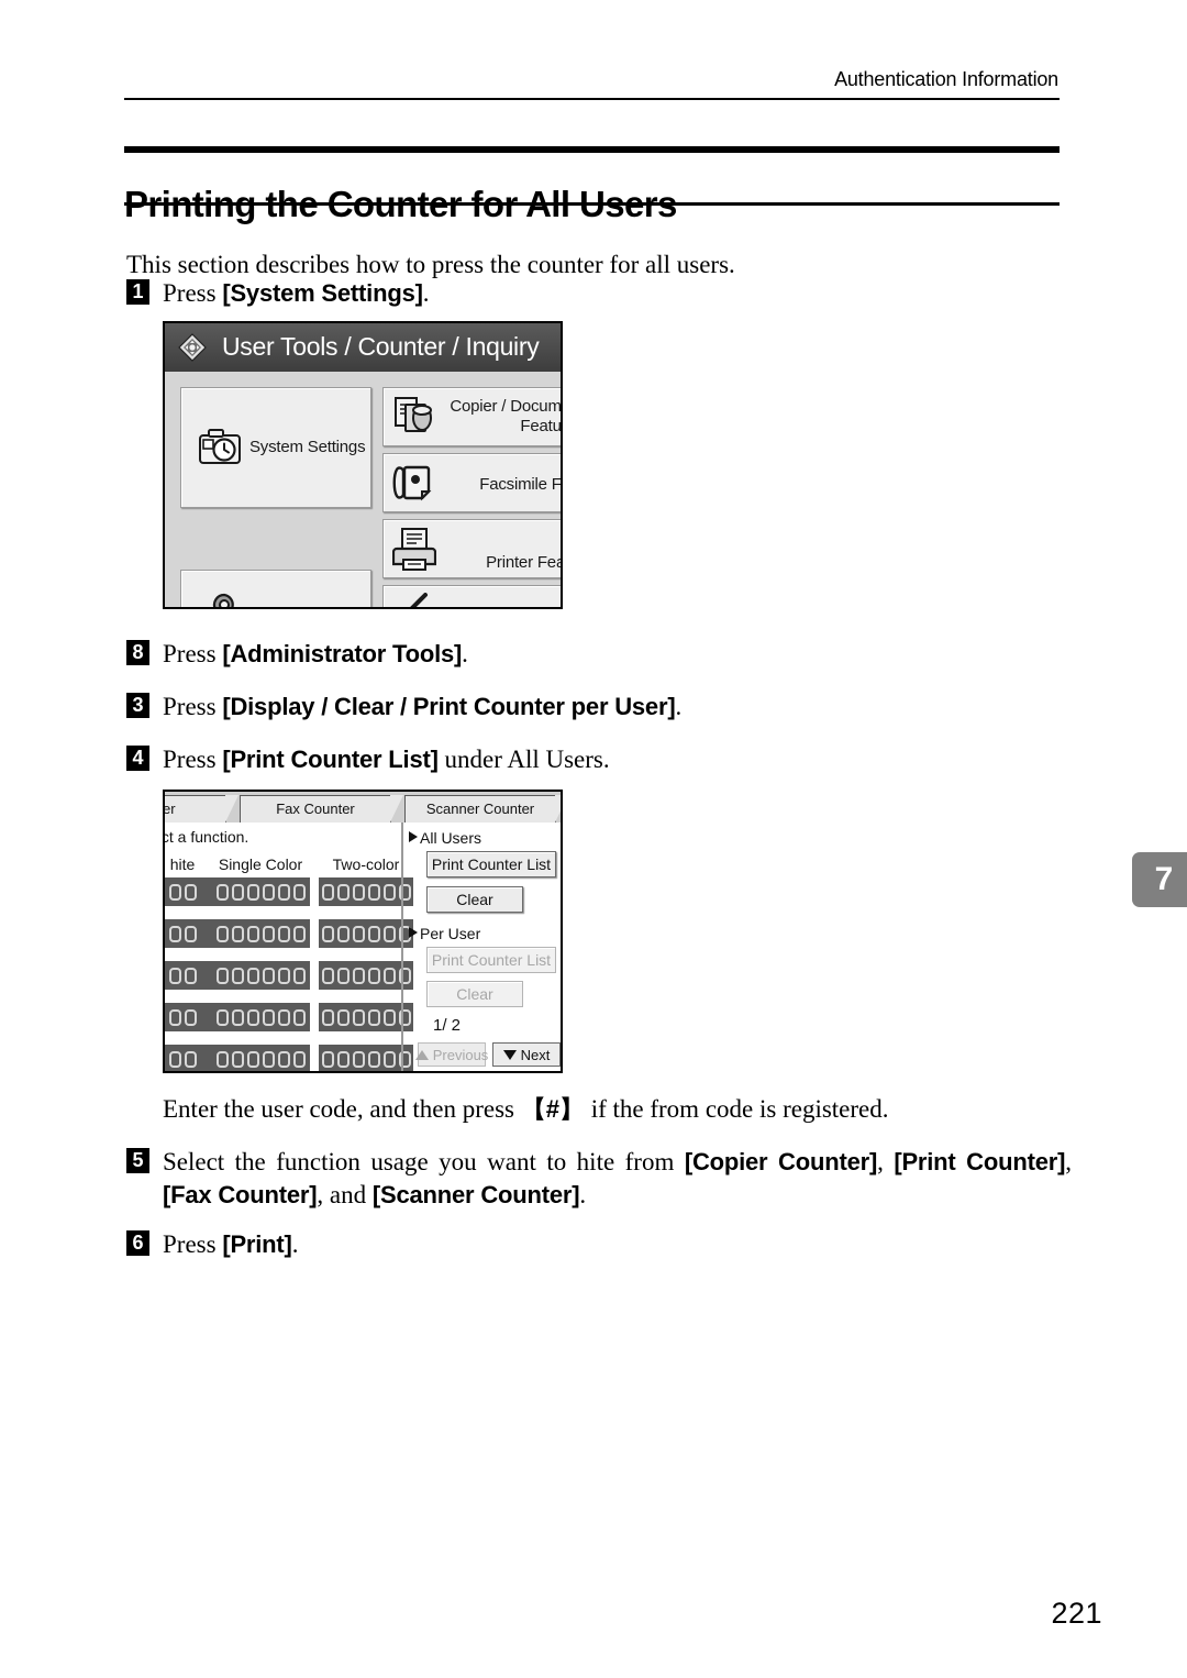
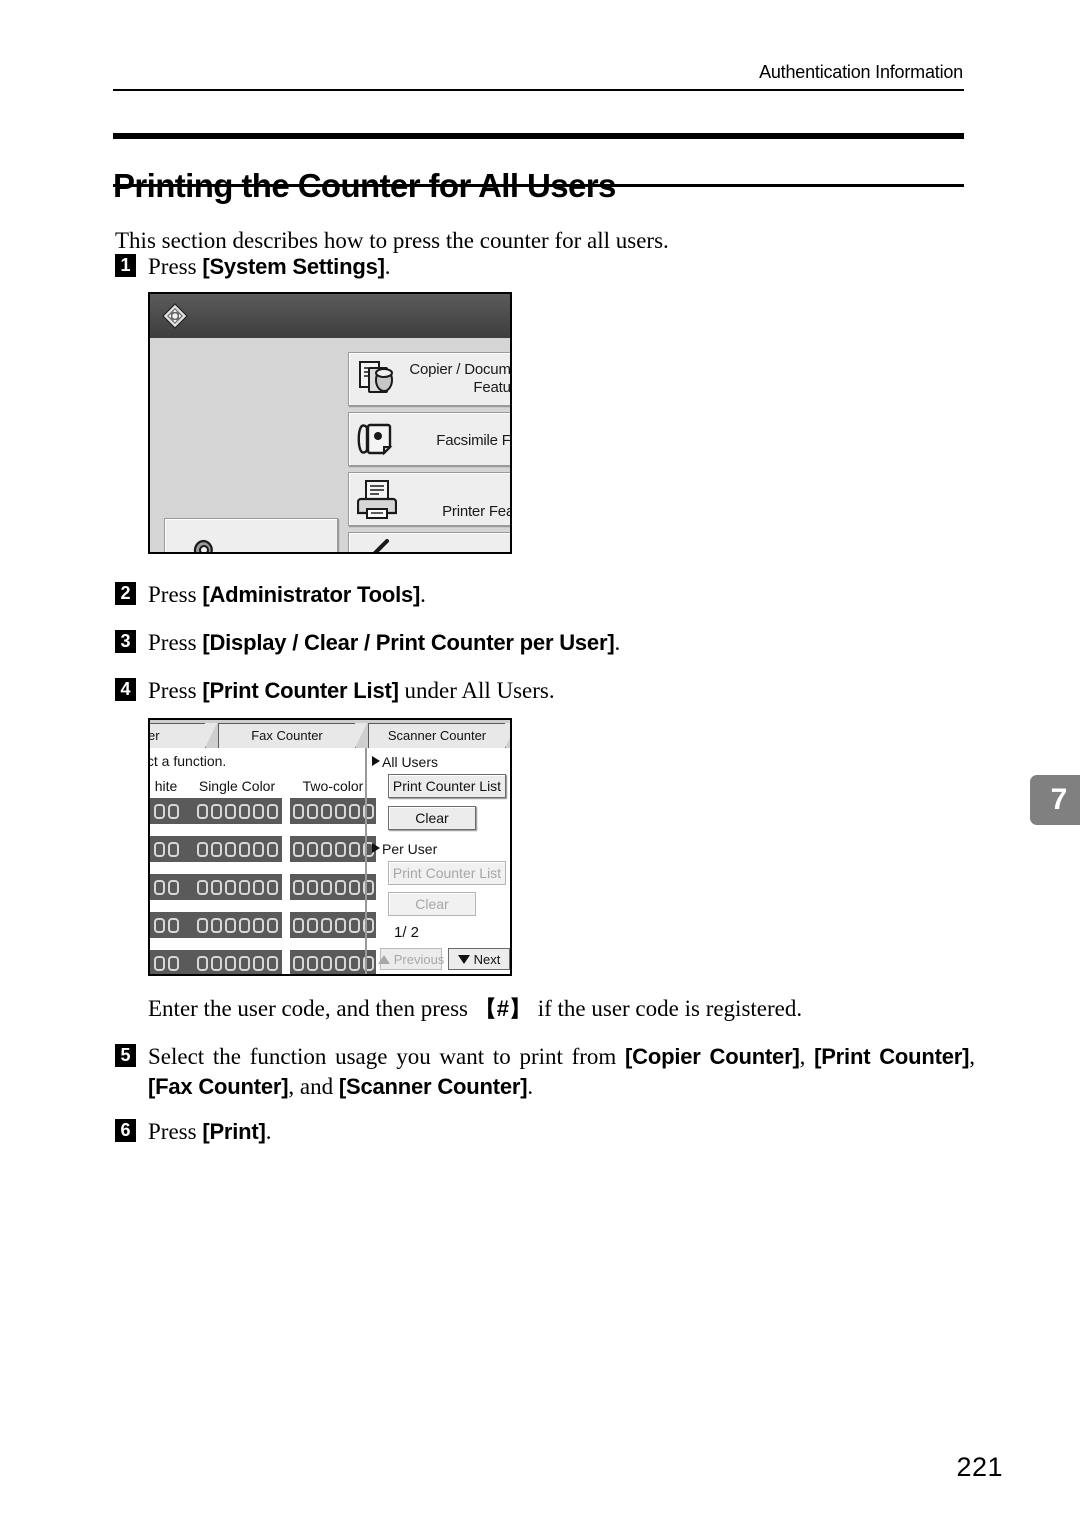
  Authentication Information
  This section describes how to press the counter for all users.
  1
  Press [System Settings].
- User Tools / Counter / Inquiry
- System Settings
  Copier / Docum
  Facsimile F
- 8
+ 2
  Press [Administrator Tools].
  3
  Press [Display / Clear / Print Counter per User].
  4
  Press [Print Counter List] under All Users.
  Fax Counter
  Scanner Counter
  ct a function.
  hite
  Single Color
  Two-color
  All Users
  Print Counter List
  Clear
  Per User
  Print Counter List
  Clear
  1/ 2
  Previous
  Next
- Enter the user code, and then press 【#】 if the from code is registered.
+ Enter the user code, and then press 【#】 if the user code is registered.
  5
- Select the function usage you want to hite from [Copier Counter], [Print Counter], [Fax Counter], and [Scanner Counter].
+ Select the function usage you want to print from [Copier Counter], [Print Counter], [Fax Counter], and [Scanner Counter].
  6
  Press [Print].
  7
  221
